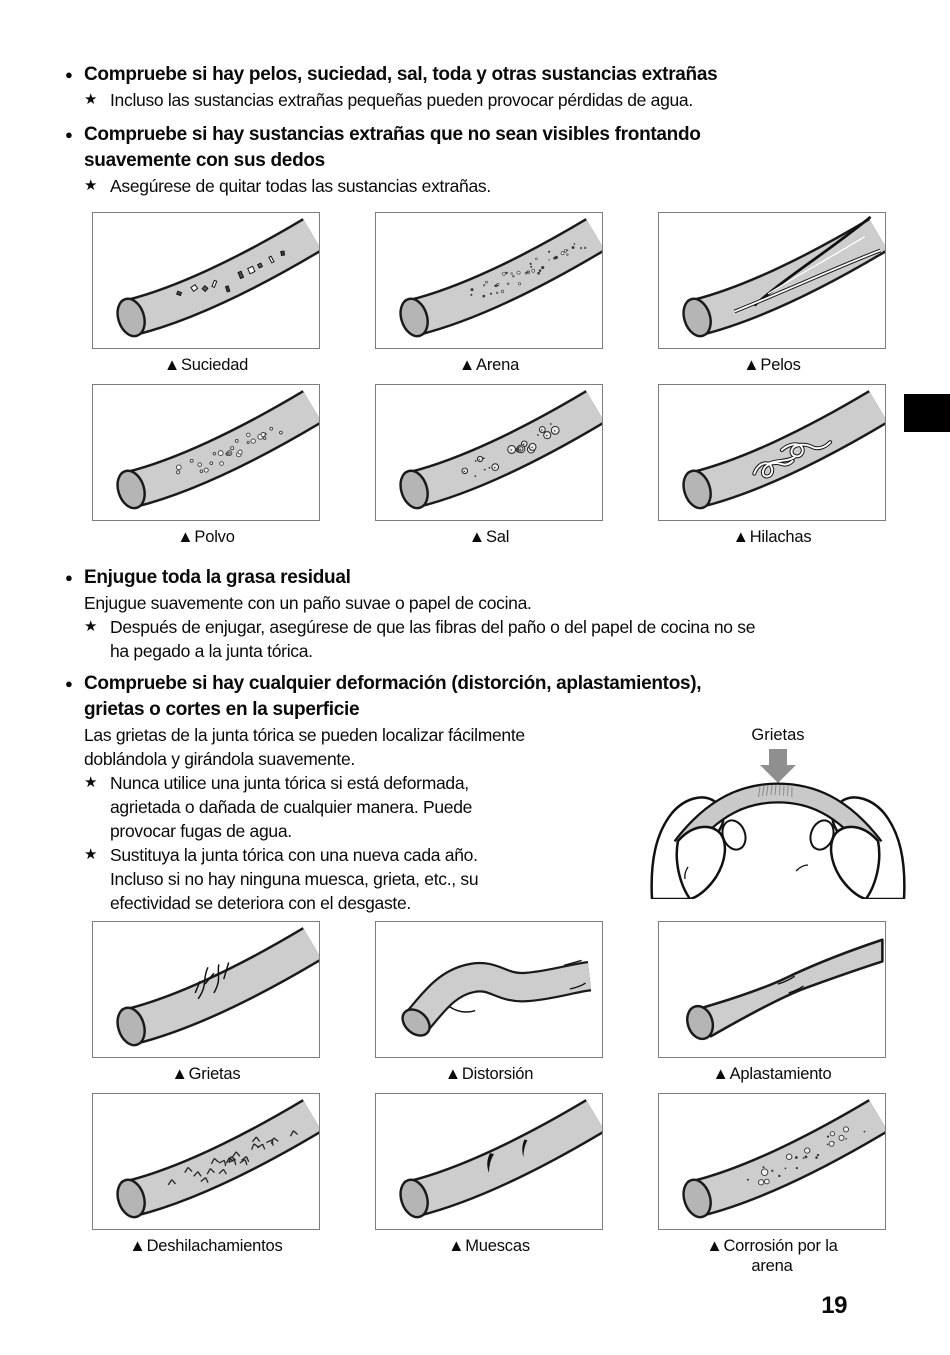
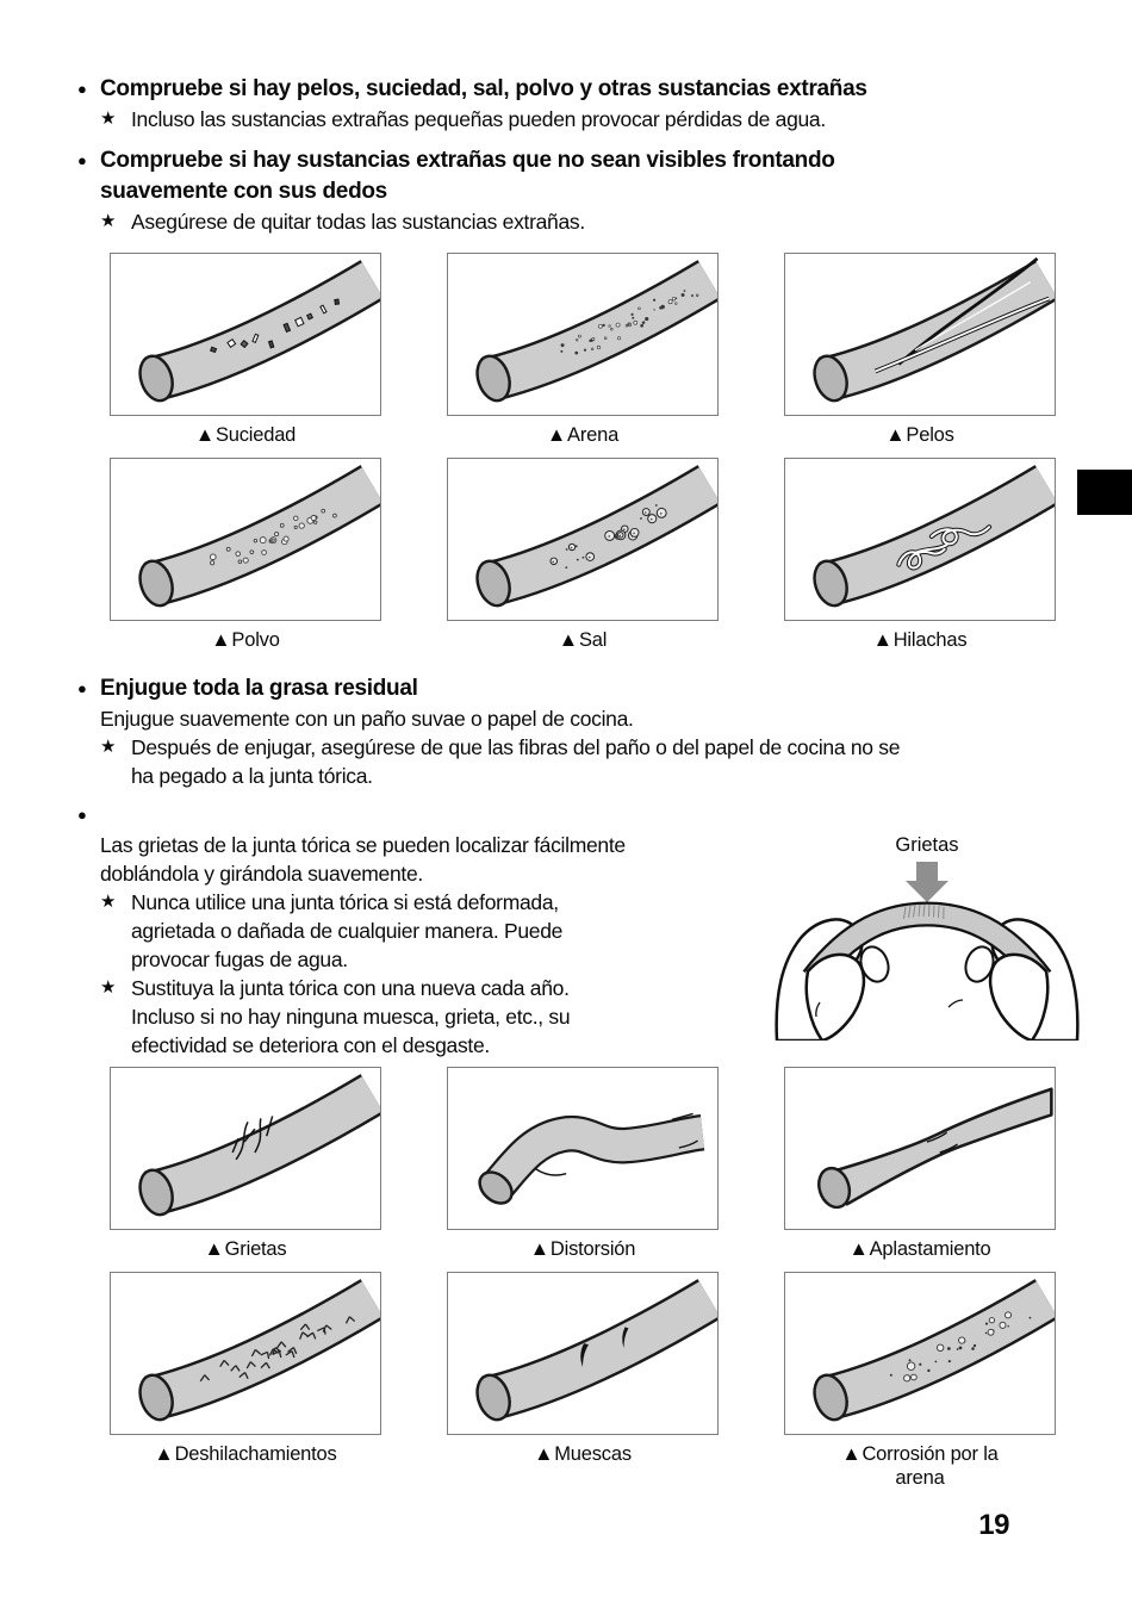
  ●
- Compruebe si hay pelos, suciedad, sal, toda y otras sustancias extrañas
+ Compruebe si hay pelos, suciedad, sal, polvo y otras sustancias extrañas
  ★
  Incluso las sustancias extrañas pequeñas pueden provocar pérdidas de agua.
  ●
  Compruebe si hay sustancias extrañas que no sean visibles frontando
  suavemente con sus dedos
  ★
  Asegúrese de quitar todas las sustancias extrañas.
  ▲Suciedad
  ▲Arena
  ▲Pelos
  ▲Polvo
  ▲Sal
  ▲Hilachas
  ●
  Enjugue toda la grasa residual
  Enjugue suavemente con un paño suvae o papel de cocina.
  ★
  Después de enjugar, asegúrese de que las fibras del paño o del papel de cocina no se
  ha pegado a la junta tórica.
  ●
- Compruebe si hay cualquier deformación (distorción, aplastamientos),
- grietas o cortes en la superficie
  Las grietas de la junta tórica se pueden localizar fácilmente
  doblándola y girándola suavemente.
  ★
  Nunca utilice una junta tórica si está deformada,
  agrietada o dañada de cualquier manera. Puede
  provocar fugas de agua.
  ★
  Sustituya la junta tórica con una nueva cada año.
  Incluso si no hay ninguna muesca, grieta, etc., su
  efectividad se deteriora con el desgaste.
  Grietas
  ▲Grietas
  ▲Distorsión
  ▲Aplastamiento
  ▲Deshilachamientos
  ▲Muescas
  ▲Corrosión por la
  arena
  19
